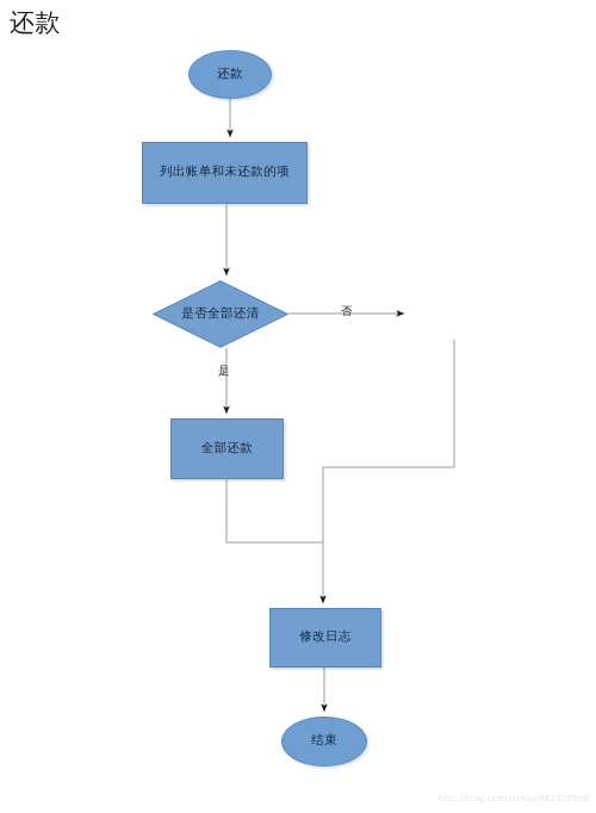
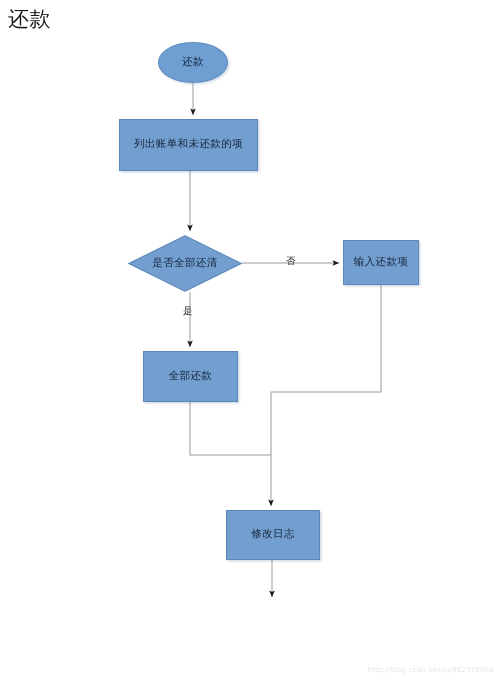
  还款
  还款
  列出账单和未还款的项
  是否全部还清
+ 输入还款项
  全部还款
  修改日志
- 结束
  否
  是
  http://blog.csdn.net/qq982370966
